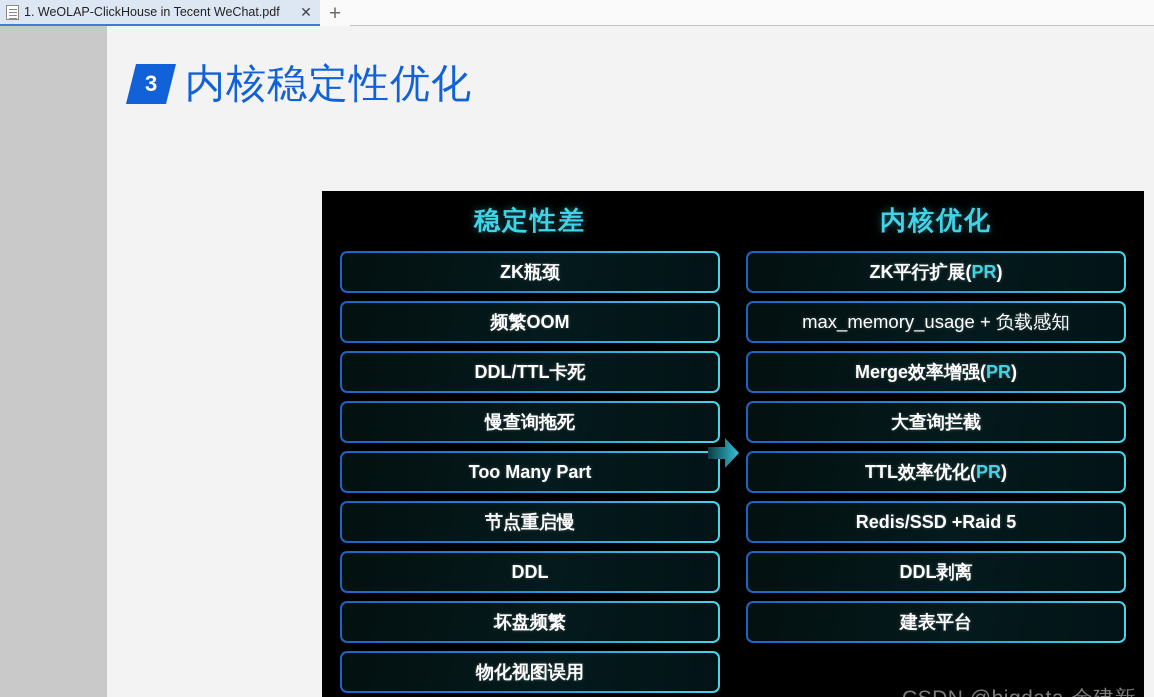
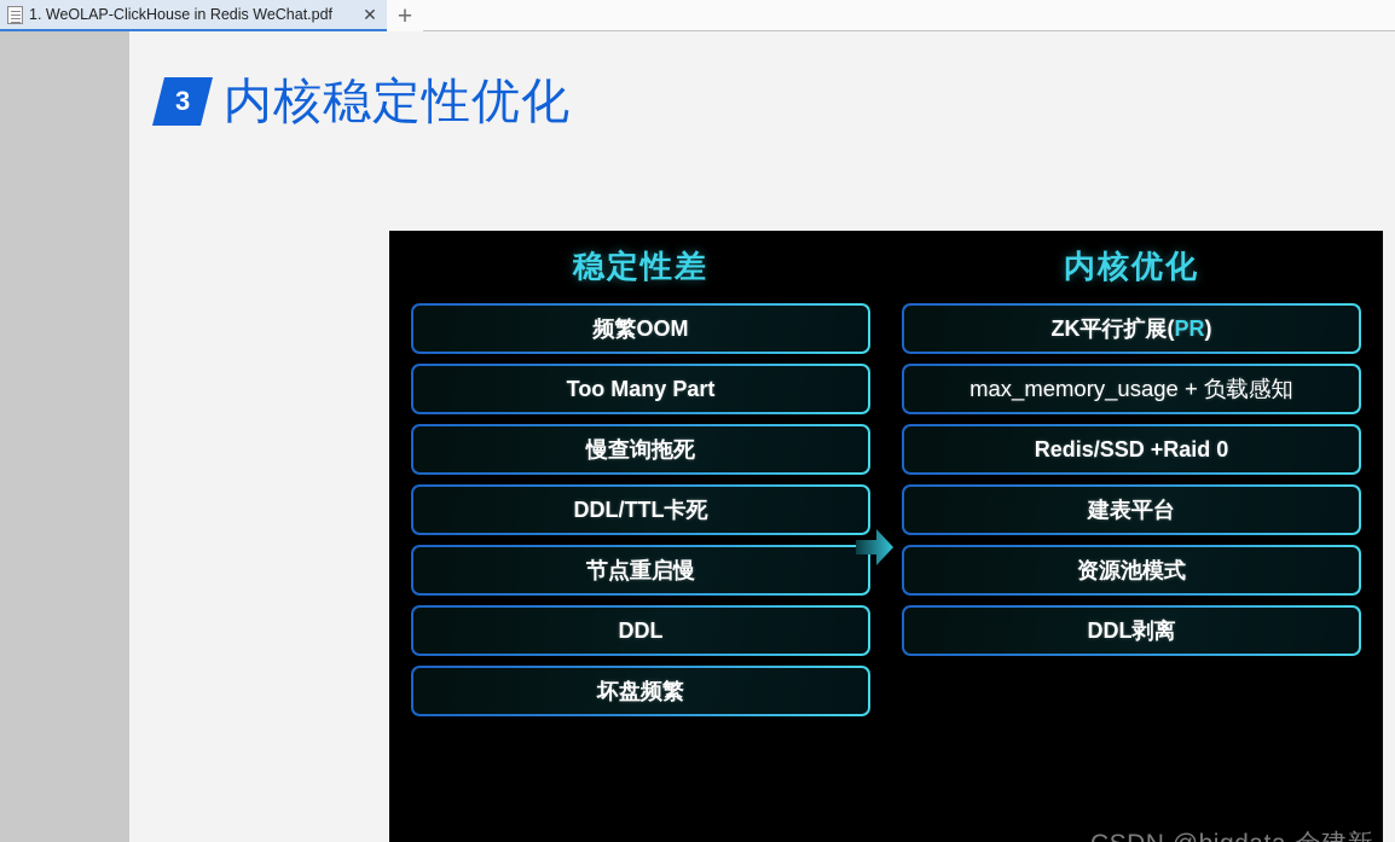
- 1. WeOLAP-ClickHouse in Tecent WeChat.pdf
+ 1. WeOLAP-ClickHouse in Redis WeChat.pdf
  ✕
  +
  内核稳定性优化
  稳定性差
  内核优化
- ZK瓶颈
  频繁OOM
- DDL/TTL卡死
+ Too Many Part
  慢查询拖死
- Too Many Part
+ DDL/TTL卡死
  节点重启慢
  DDL
  坏盘频繁
- 物化视图误用
  ZK平行扩展(PR)
  max_memory_usage + 负载感知
- Merge效率增强(PR)
- 大查询拦截
- TTL效率优化(PR)
- Redis/SSD +Raid 5
+ Redis/SSD +Raid 0
- DDL剥离
+ 建表平台
+ 资源池模式
- 建表平台
+ DDL剥离
